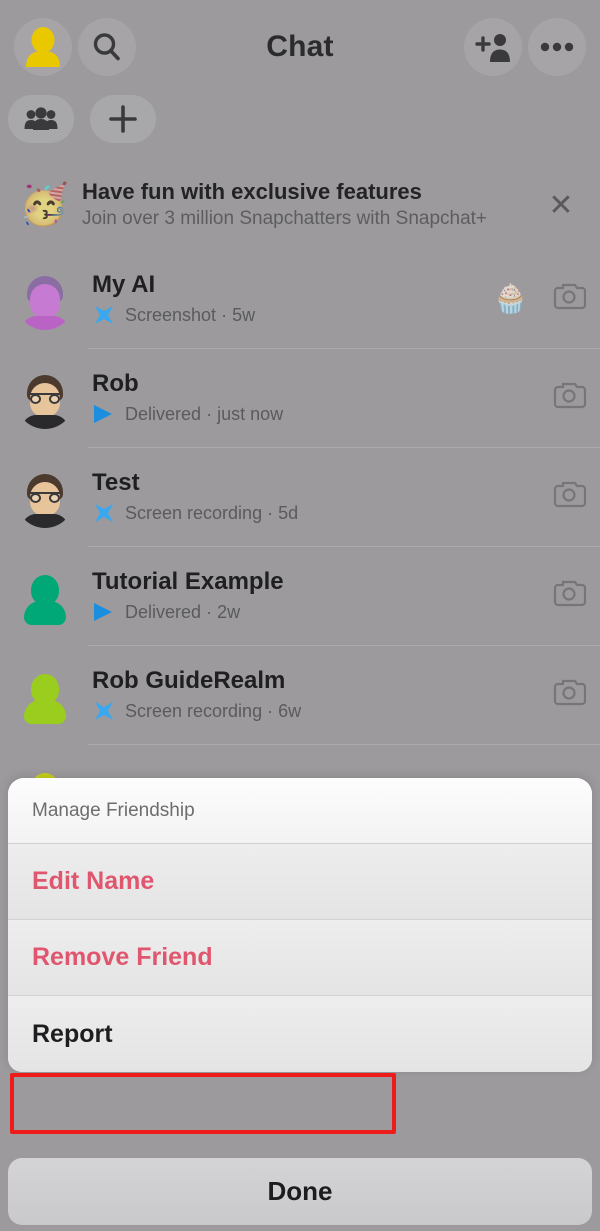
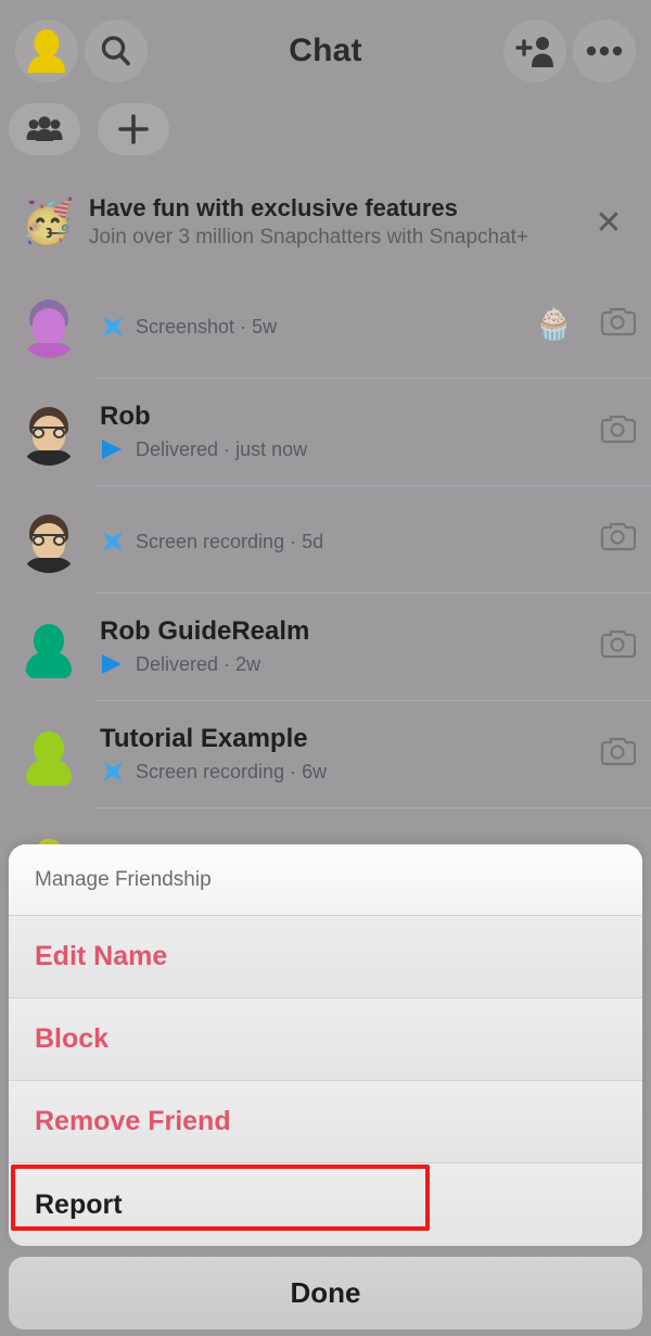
  Chat
  🥳
  Have fun with exclusive features
  Join over 3 million Snapchatters with Snapchat+
  ✕
- My AI
  Screenshot
  ·
  5w
  🧁
  Rob
  Delivered
  ·
  just now
- Test
  Screen recording
  ·
  5d
- Tutorial Example
+ Rob GuideRealm
  Delivered
  ·
  2w
- Rob GuideRealm
+ Tutorial Example
  Screen recording
  ·
  6w
  Manage Friendship
  Edit Name
+ Block
  Remove Friend
  Report
  Done
